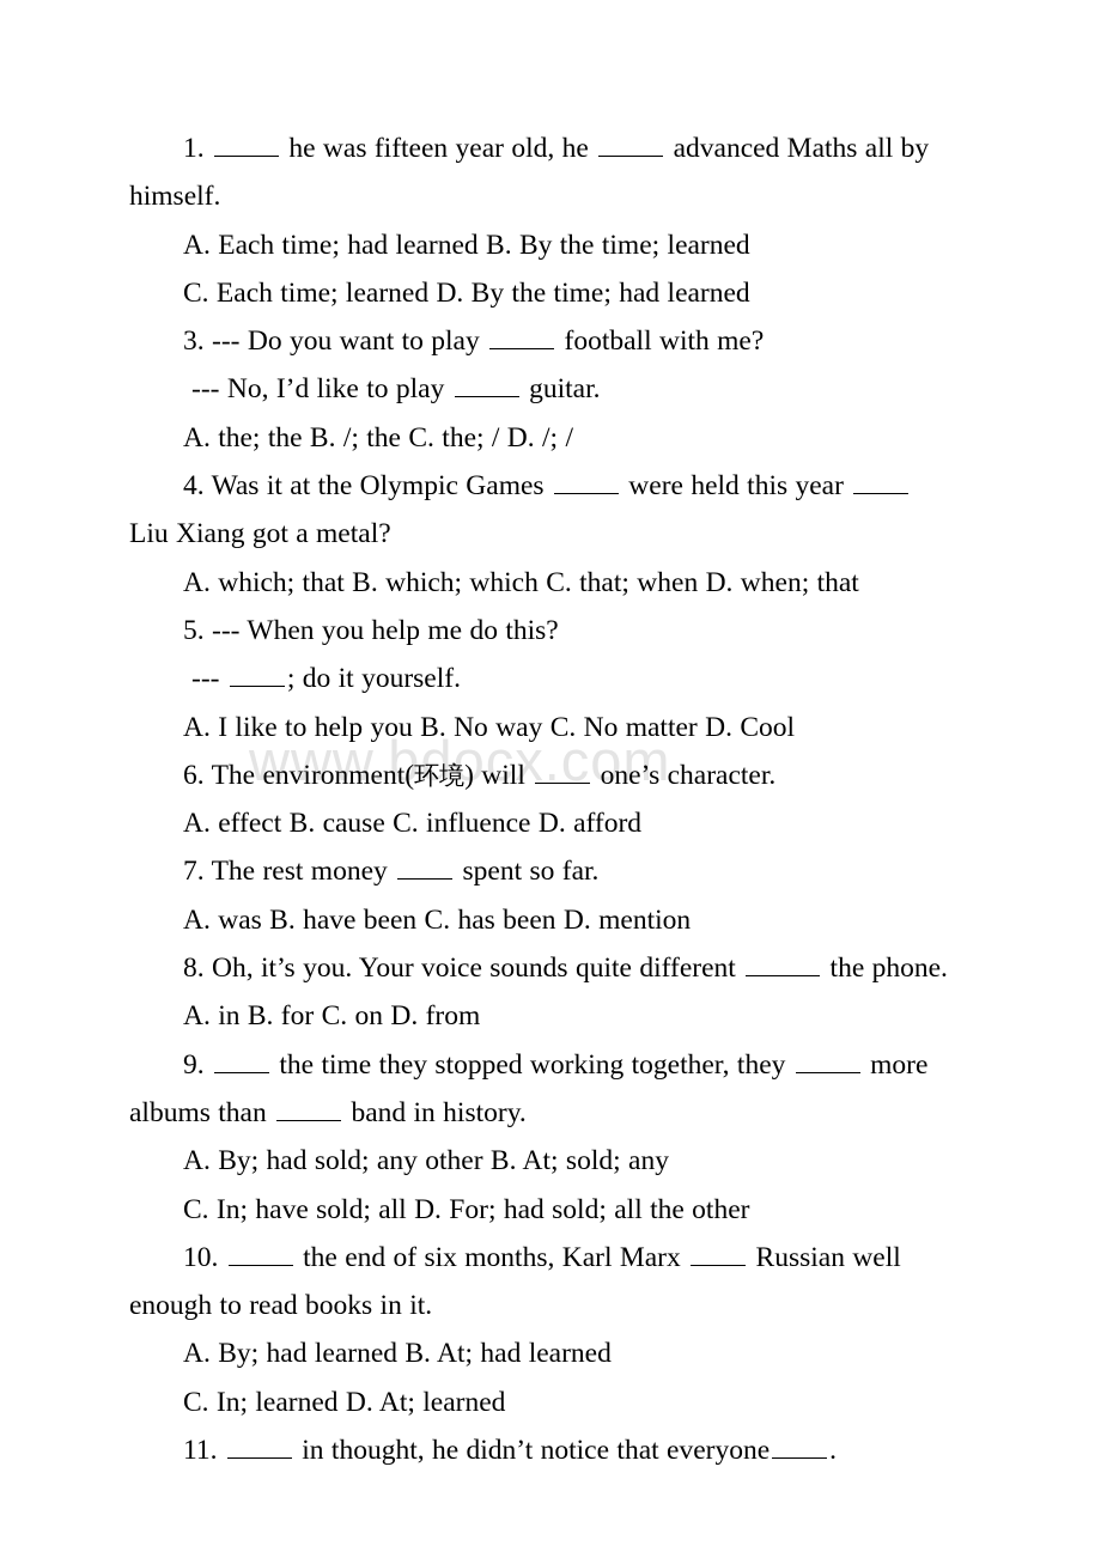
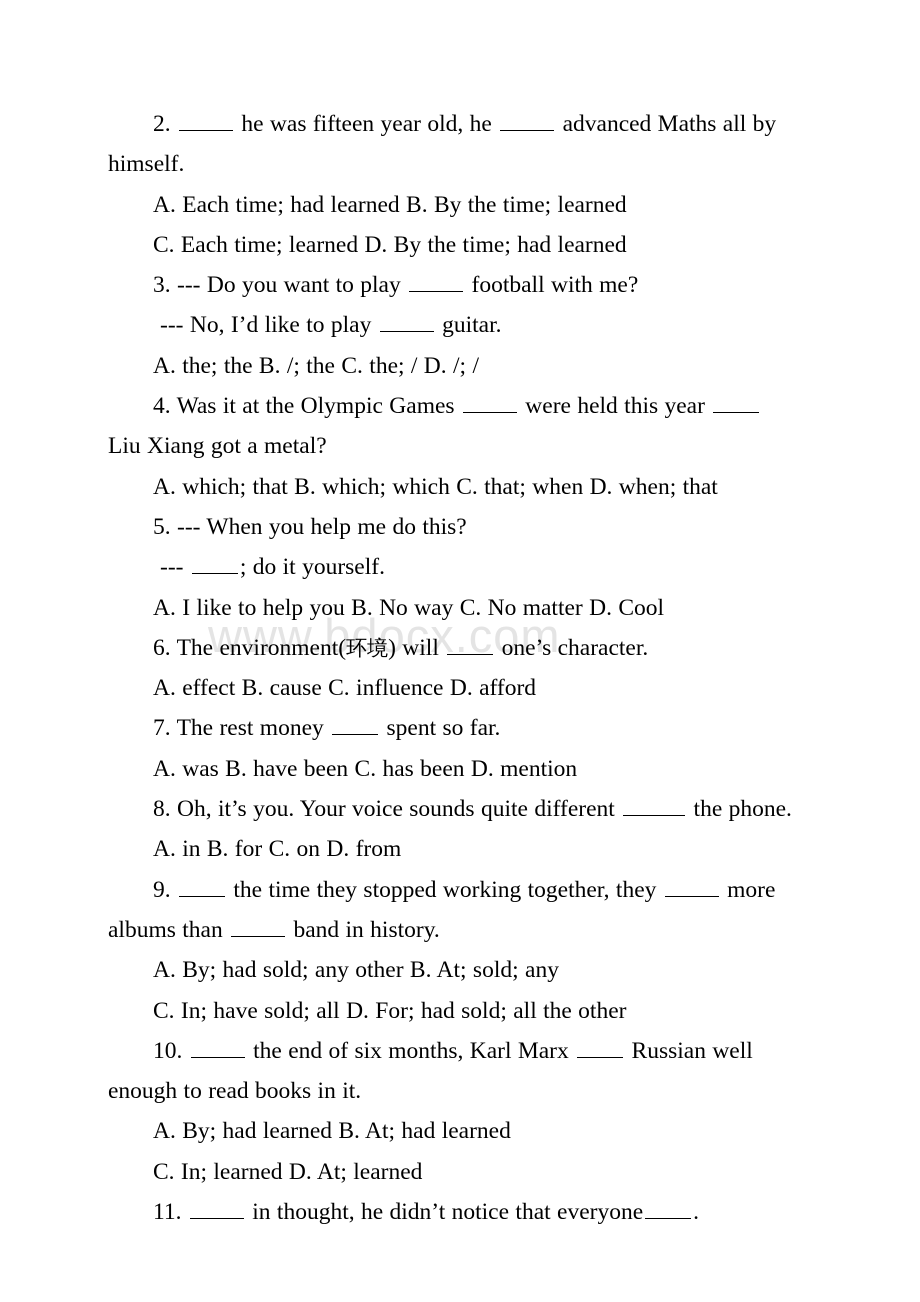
  www.bdocx.com
- 1. he was fifteen year old, he advanced Maths all by himself.
+ 2. he was fifteen year old, he advanced Maths all by himself.
  A. Each time; had learned B. By the time; learned
  C. Each time; learned D. By the time; had learned
  3. --- Do you want to play football with me?
  --- No, I’d like to play guitar.
  A. the; the B. /; the C. the; / D. /; /
  4. Was it at the Olympic Games were held this year Liu Xiang got a metal?
  A. which; that B. which; which C. that; when D. when; that
  5. --- When you help me do this?
  --- ; do it yourself.
  A. I like to help you B. No way C. No matter D. Cool
  6. The environment(环境) will one’s character.
  A. effect B. cause C. influence D. afford
  7. The rest money spent so far.
  A. was B. have been C. has been D. mention
  8. Oh, it’s you. Your voice sounds quite different the phone.
  A. in B. for C. on D. from
  9. the time they stopped working together, they more albums than band in history.
  A. By; had sold; any other B. At; sold; any
  C. In; have sold; all D. For; had sold; all the other
  10. the end of six months, Karl Marx Russian well enough to read books in it.
  A. By; had learned B. At; had learned
  C. In; learned D. At; learned
  11. in thought, he didn’t notice that everyone .
